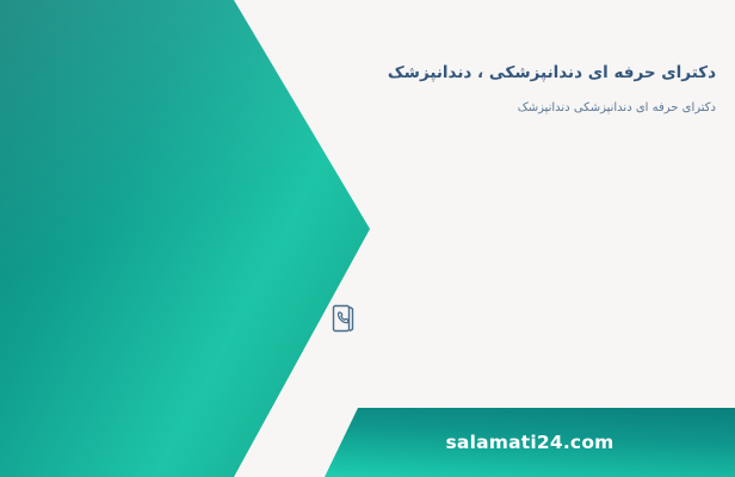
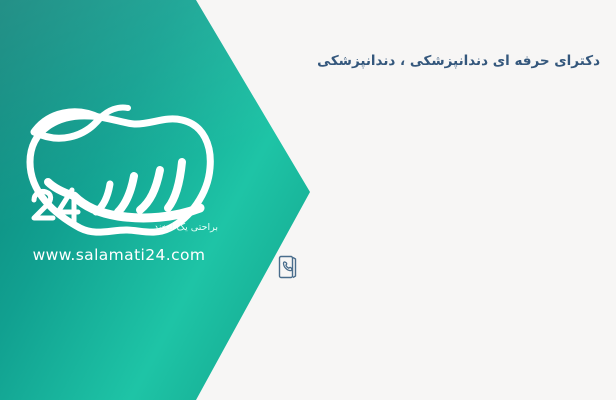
+ براحتی یک لبخند
+ www.salamati24.com
- دکترای حرفه ای دندانپزشکی ، دندانپزشک
+ دکترای حرفه ای دندانپزشکی ، دندانپزشکی
- دکترای حرفه ای دندانپزشکی دندانپزشک
- salamati24.com
